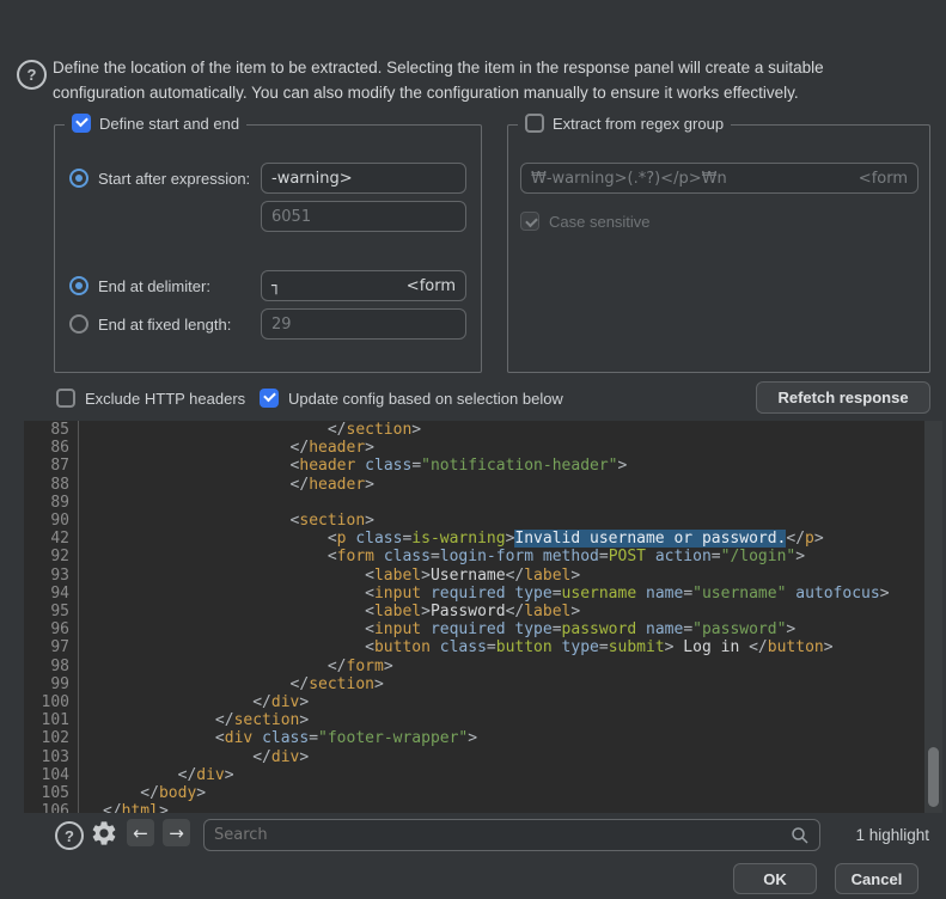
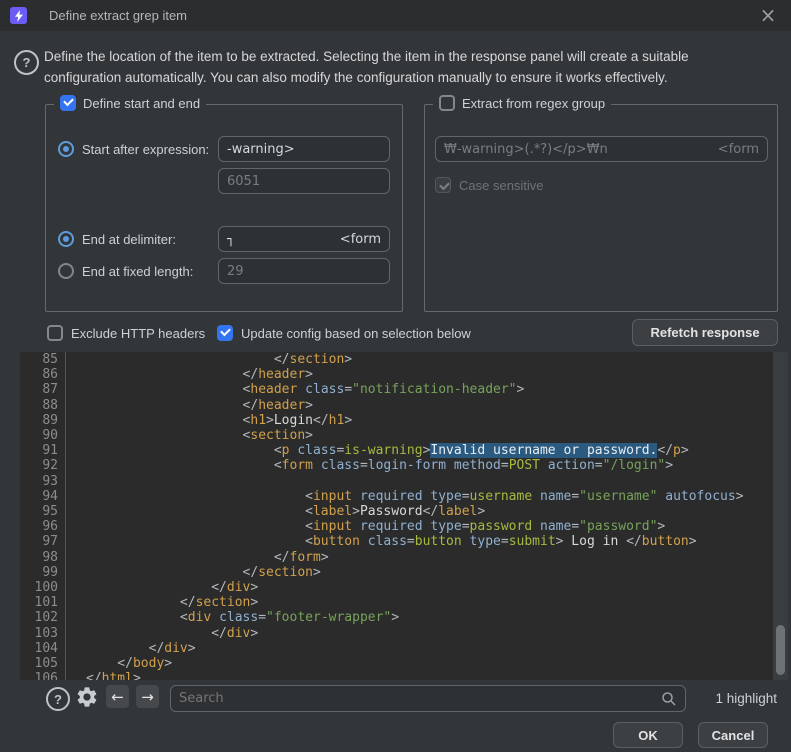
+ Define extract grep item
+ ×
  ?
  Define the location of the item to be extracted. Selecting the item in the response panel will create a suitable
  configuration automatically. You can also modify the configuration manually to ensure it works effectively.
  Define start and end
  Start after expression:
  -warning>
  6051
  End at delimiter:
  ┐
  <form
  End at fixed length:
  29
  Extract from regex group
  ₩-warning>(.*?)</p>₩n
  <form
  Case sensitive
  Exclude HTTP headers
  Update config based on selection below
  Refetch response
  85
  </section>
  86
  </header>
  87
  <header class="notification-header">
  88
  </header>
  89
+ <h1>Login</h1>
  90
  <section>
- 42
+ 91
  <p class=is-warning>Invalid username or password.</p>
  92
  <form class=login-form method=POST action="/login">
  93
- <label>Username</label>
  94
  <input required type=username name="username" autofocus>
  95
  <label>Password</label>
  96
  <input required type=password name="password">
  97
  <button class=button type=submit> Log in </button>
  98
  </form>
  99
  </section>
  100
  </div>
  101
  </section>
  102
  <div class="footer-wrapper">
  103
  </div>
  104
  </div>
  105
  </body>
  106
  </html>
  ?
  ←
  →
  Search
  1 highlight
  OK
  Cancel
